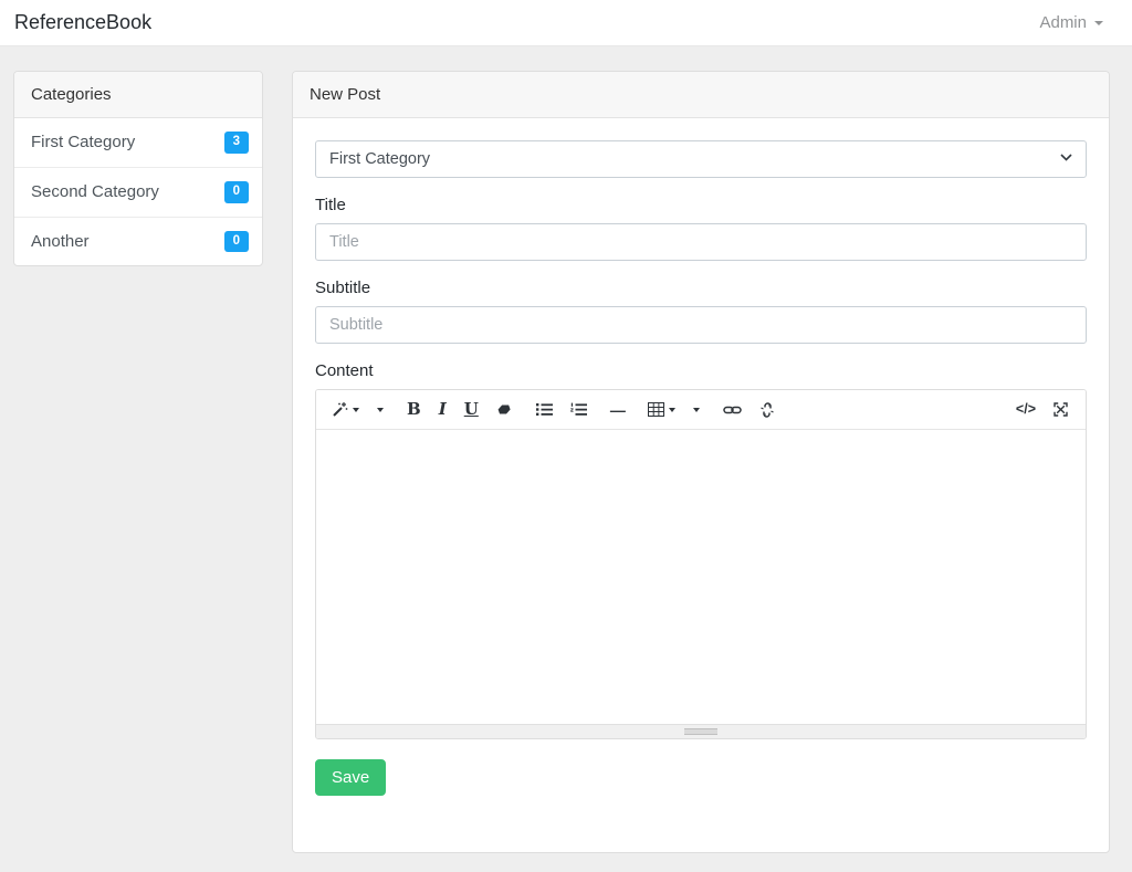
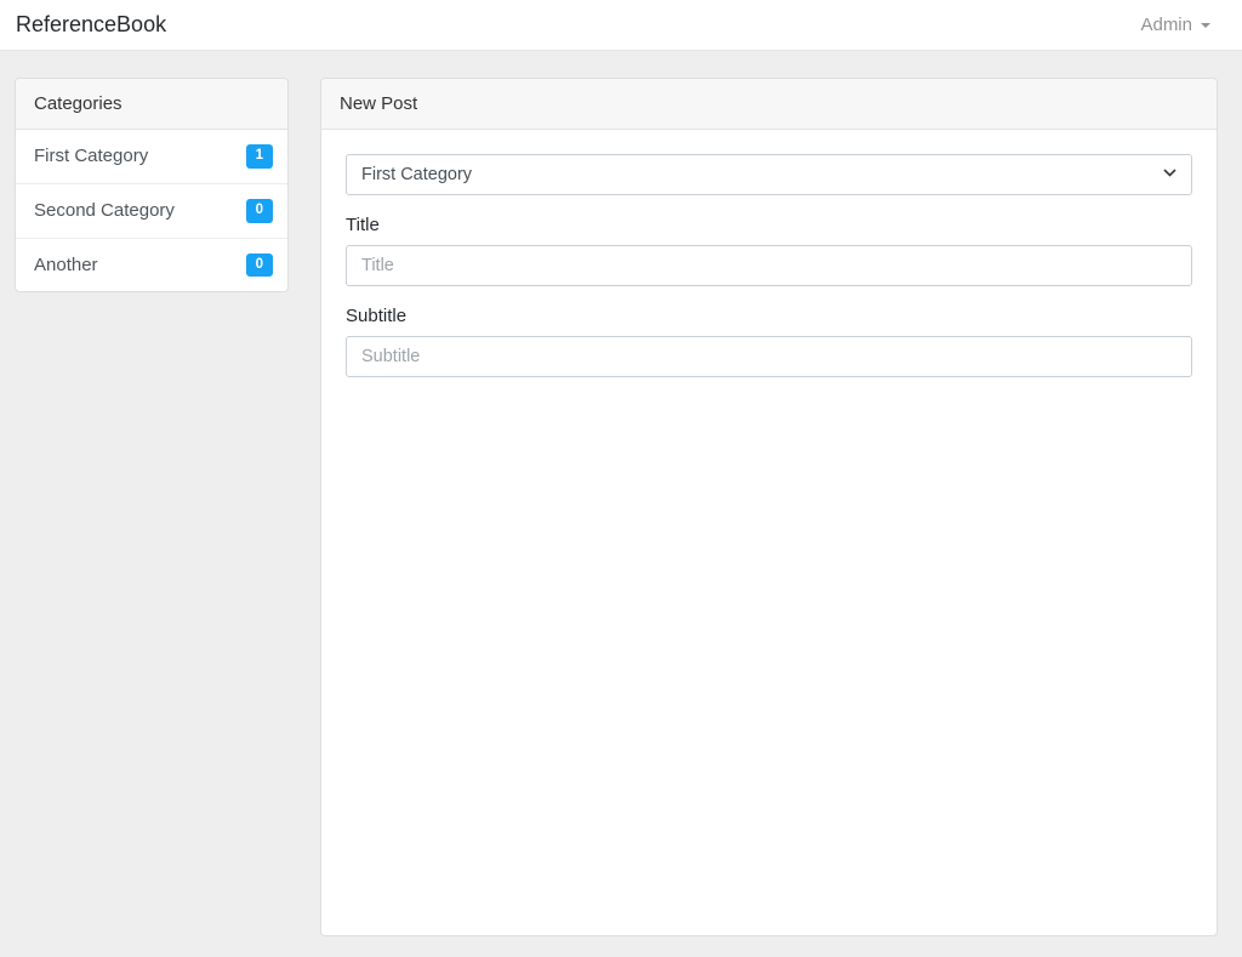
  ReferenceBook
  Admin
  Categories
  First Category
- 3
+ 1
  Second Category
  0
  Another
  0
  New Post
  First Category
  Title
  Title
  Subtitle
  Subtitle
- Content
- B
- I
- U
- —
- </>
- Save
